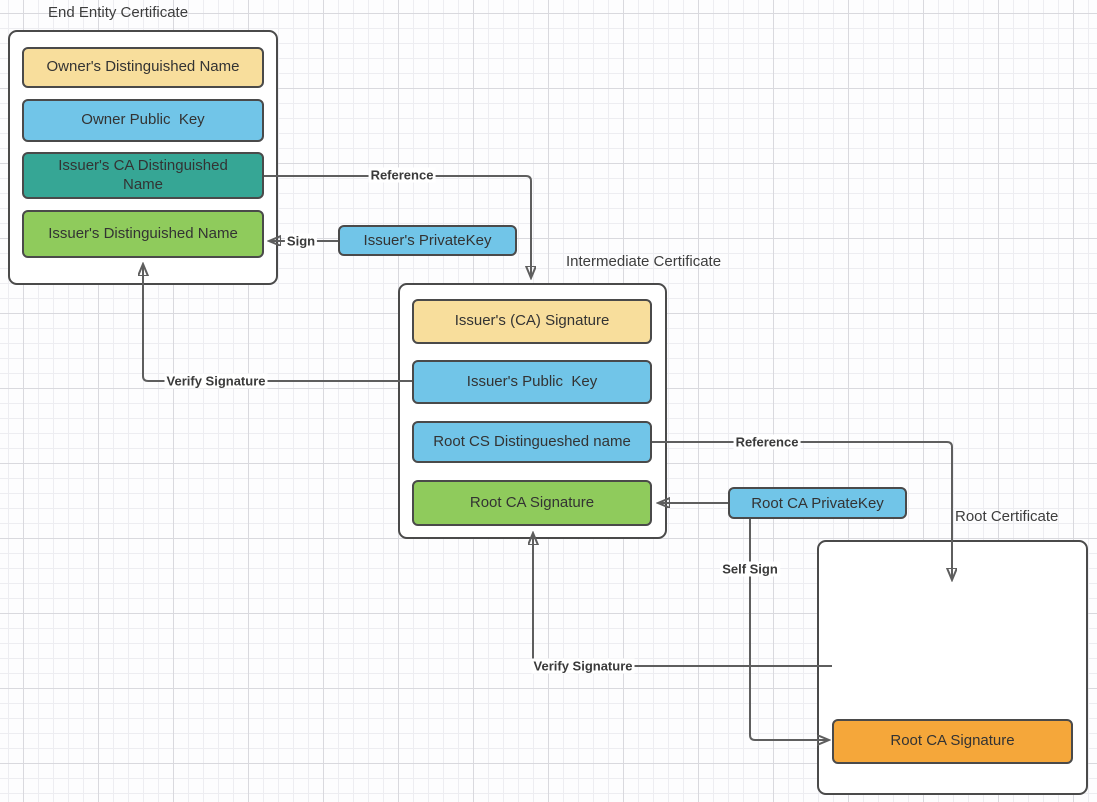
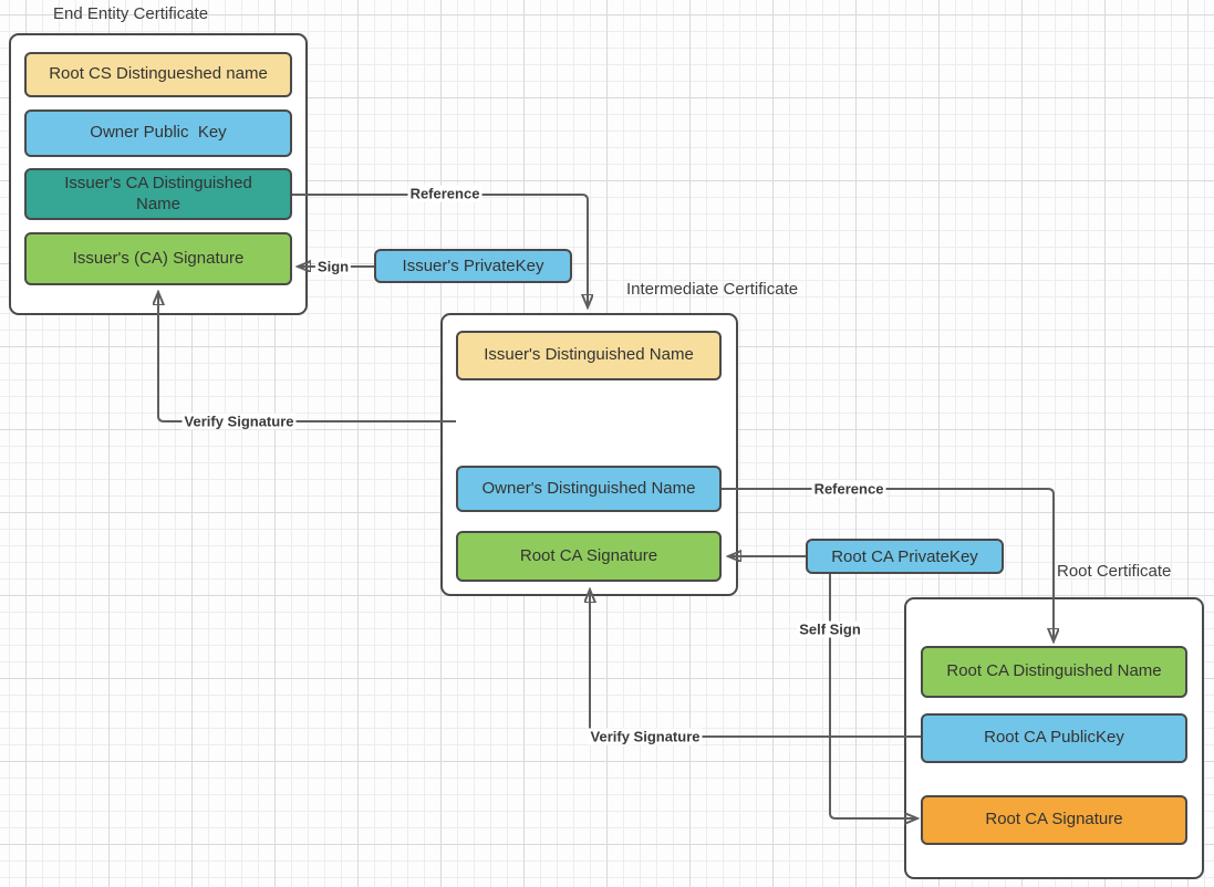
  End Entity Certificate
  Intermediate Certificate
  Root Certificate
- Owner's Distinguished Name
+ Root CS Distingueshed name
  Owner Public Key
  Issuer's CA Distinguished
  Name
- Issuer's Distinguished Name
+ Issuer's (CA) Signature
  Issuer's PrivateKey
- Issuer's (CA) Signature
+ Issuer's Distinguished Name
- Issuer's Public Key
- Root CS Distingueshed name
+ Owner's Distinguished Name
  Root CA Signature
  Root CA PrivateKey
+ Root CA Distinguished Name
+ Root CA PublicKey
  Root CA Signature
  Reference
  Sign
  Verify Signature
  Reference
  Self Sign
  Verify Signature
